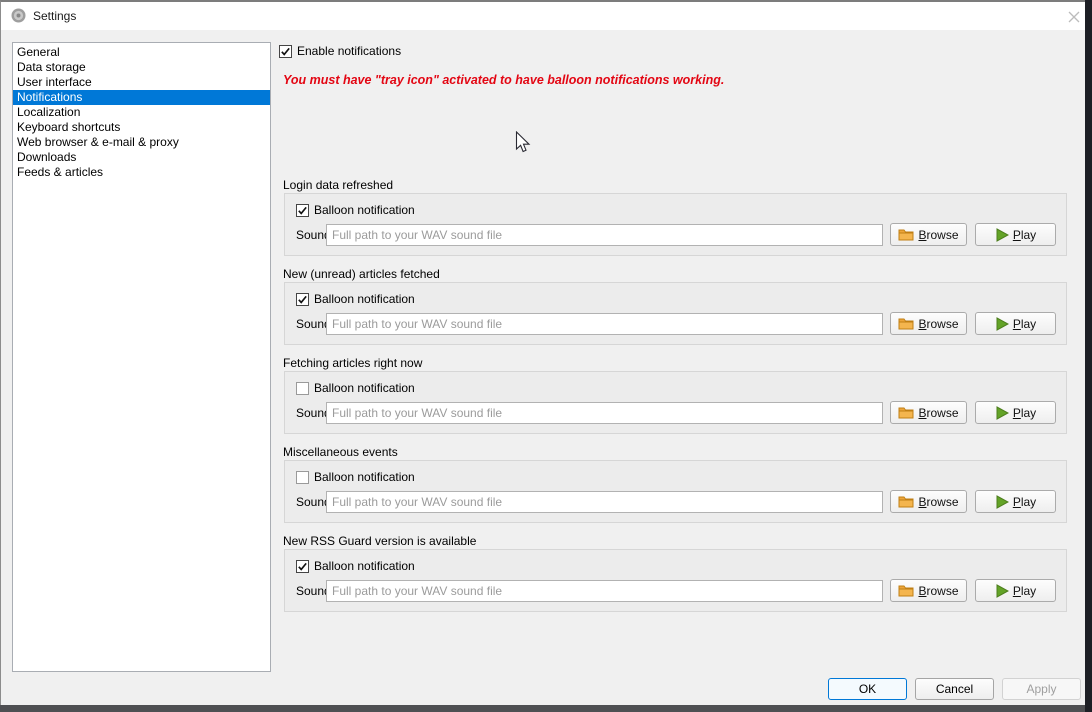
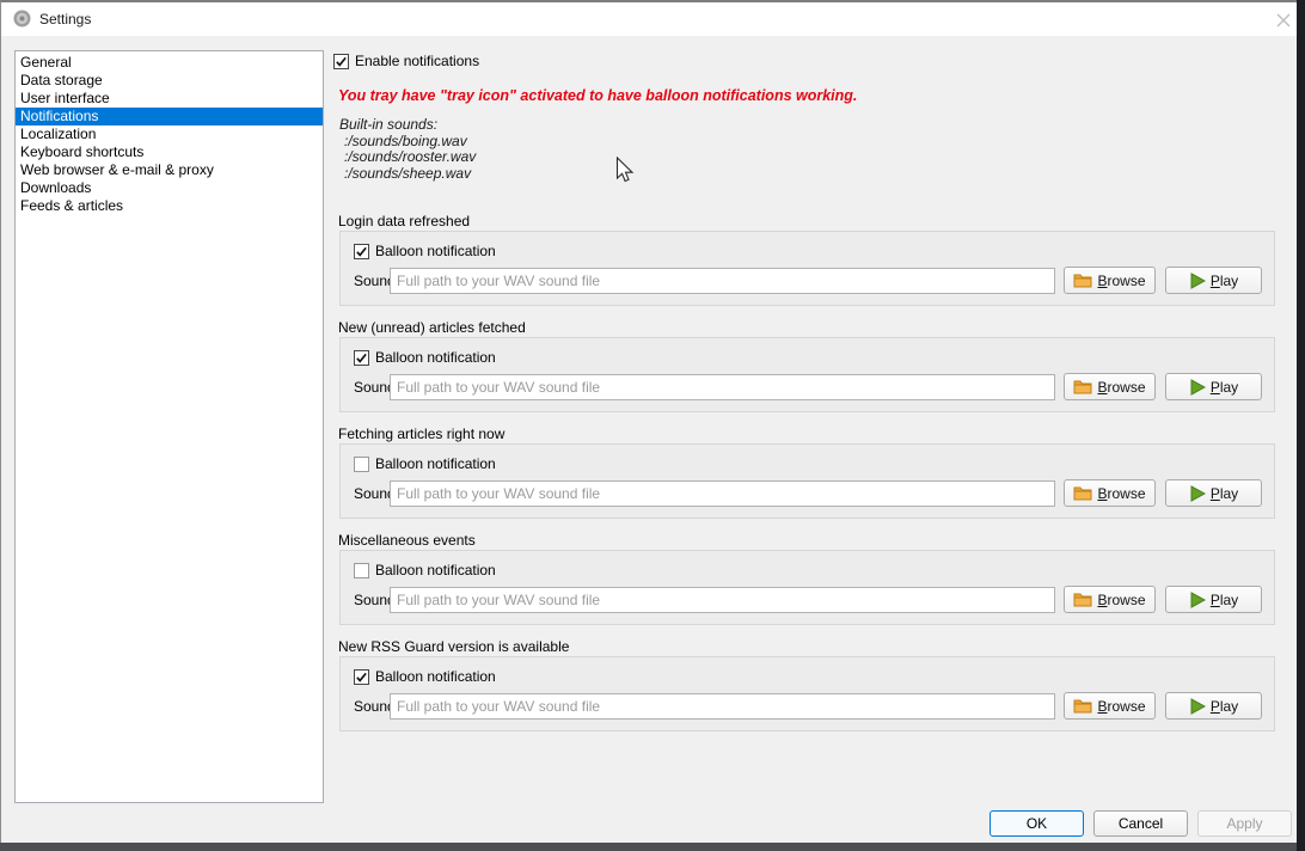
  Settings
  General
  Data storage
  User interface
  Notifications
  Localization
  Keyboard shortcuts
  Web browser & e-mail & proxy
  Downloads
  Feeds & articles
  Enable notifications
- You must have "tray icon" activated to have balloon notifications working.
+ You tray have "tray icon" activated to have balloon notifications working.
+ Built-in sounds:
+ :/sounds/boing.wav
+ :/sounds/rooster.wav
+ :/sounds/sheep.wav
  Login data refreshed
  Balloon notification
  Soun
  Full path to your WAV sound file
  Browse
  Play
  New (unread) articles fetched
  Balloon notification
  Soun
  Full path to your WAV sound file
  Browse
  Play
  Fetching articles right now
  Balloon notification
  Soun
  Full path to your WAV sound file
  Browse
  Play
  Miscellaneous events
  Balloon notification
  Soun
  Full path to your WAV sound file
  Browse
  Play
  New RSS Guard version is available
  Balloon notification
  Soun
  Full path to your WAV sound file
  Browse
  Play
  OK
  Cancel
  Apply
